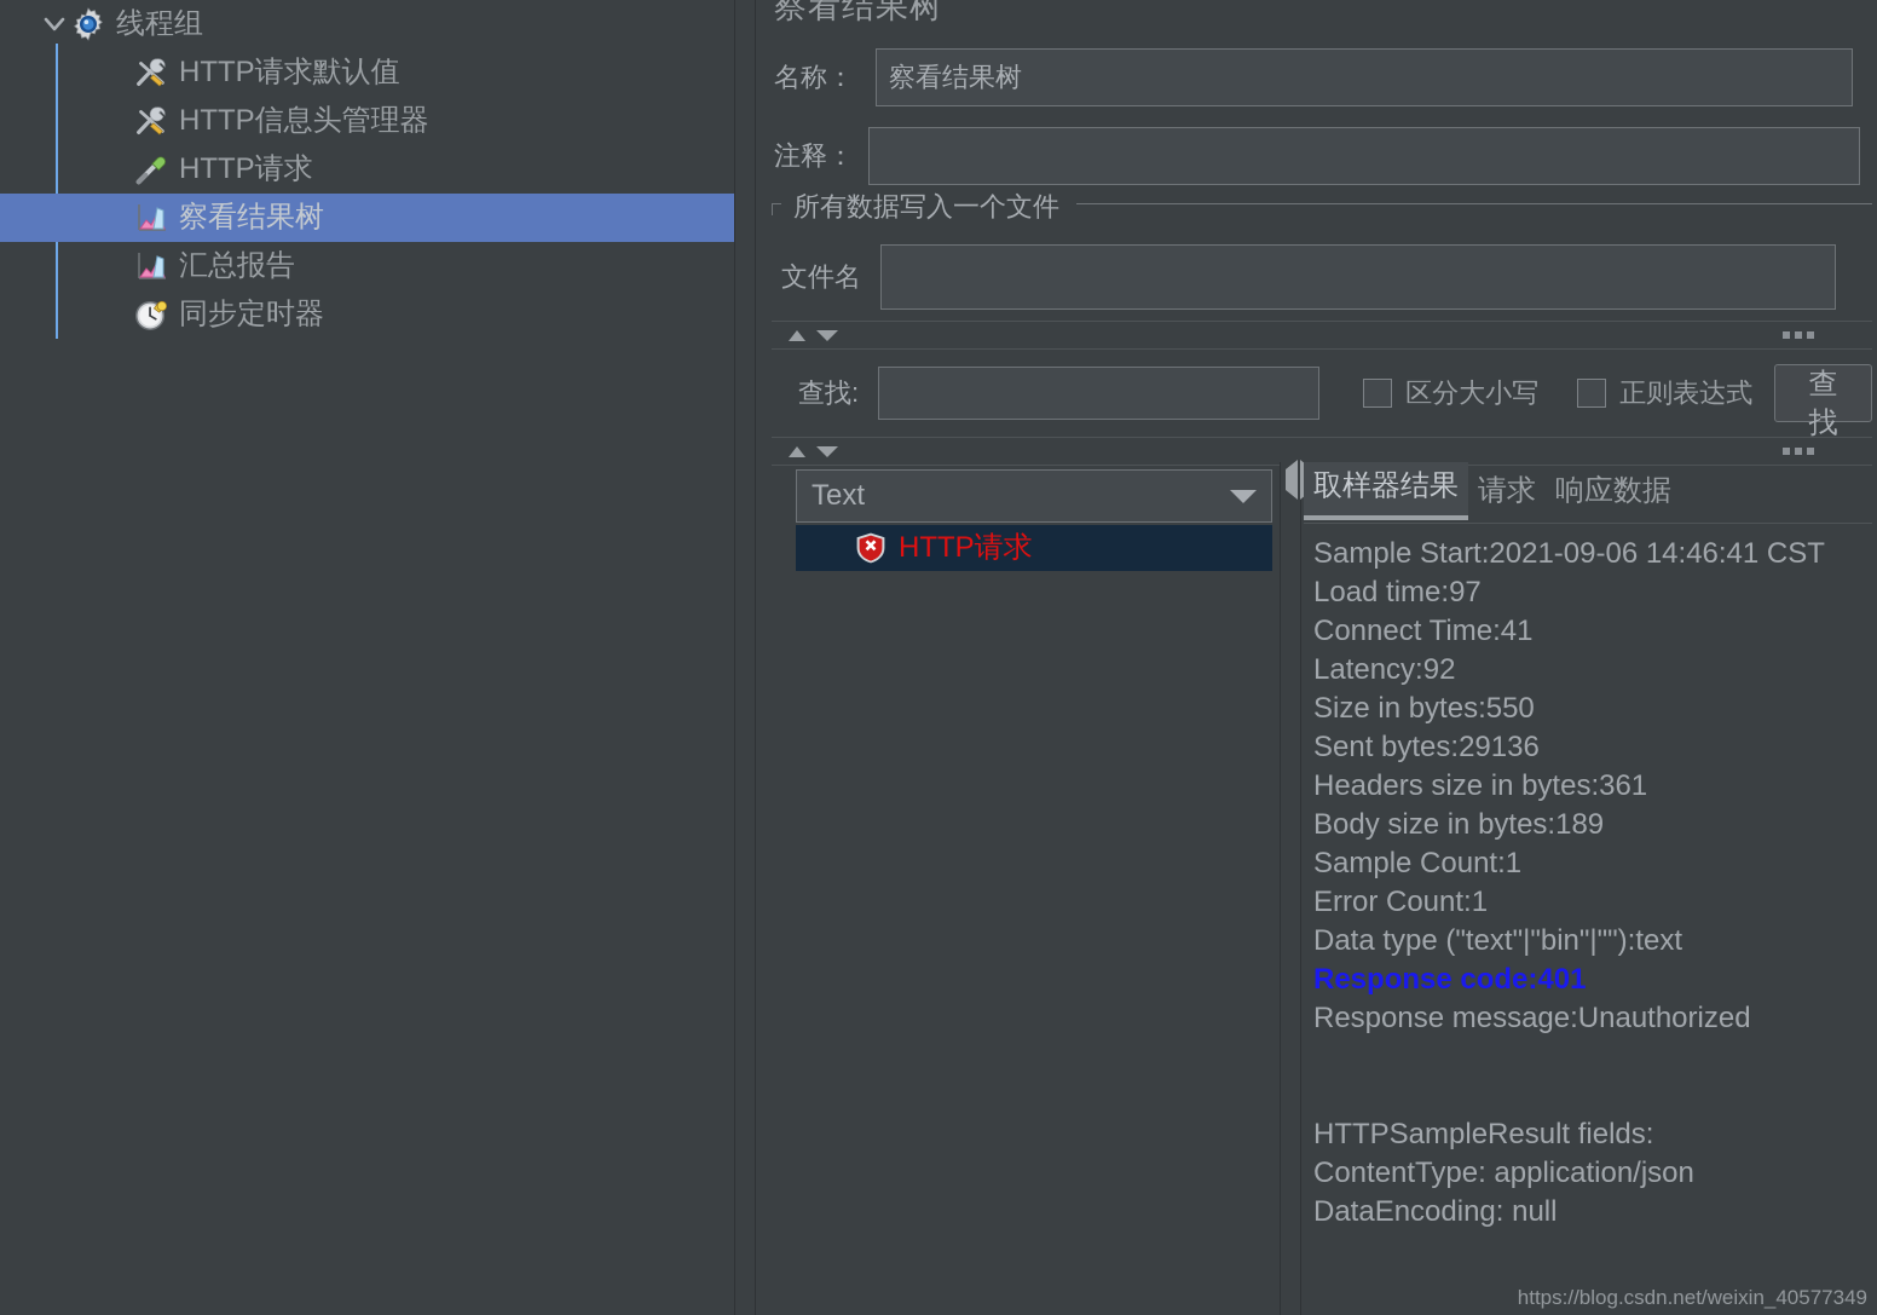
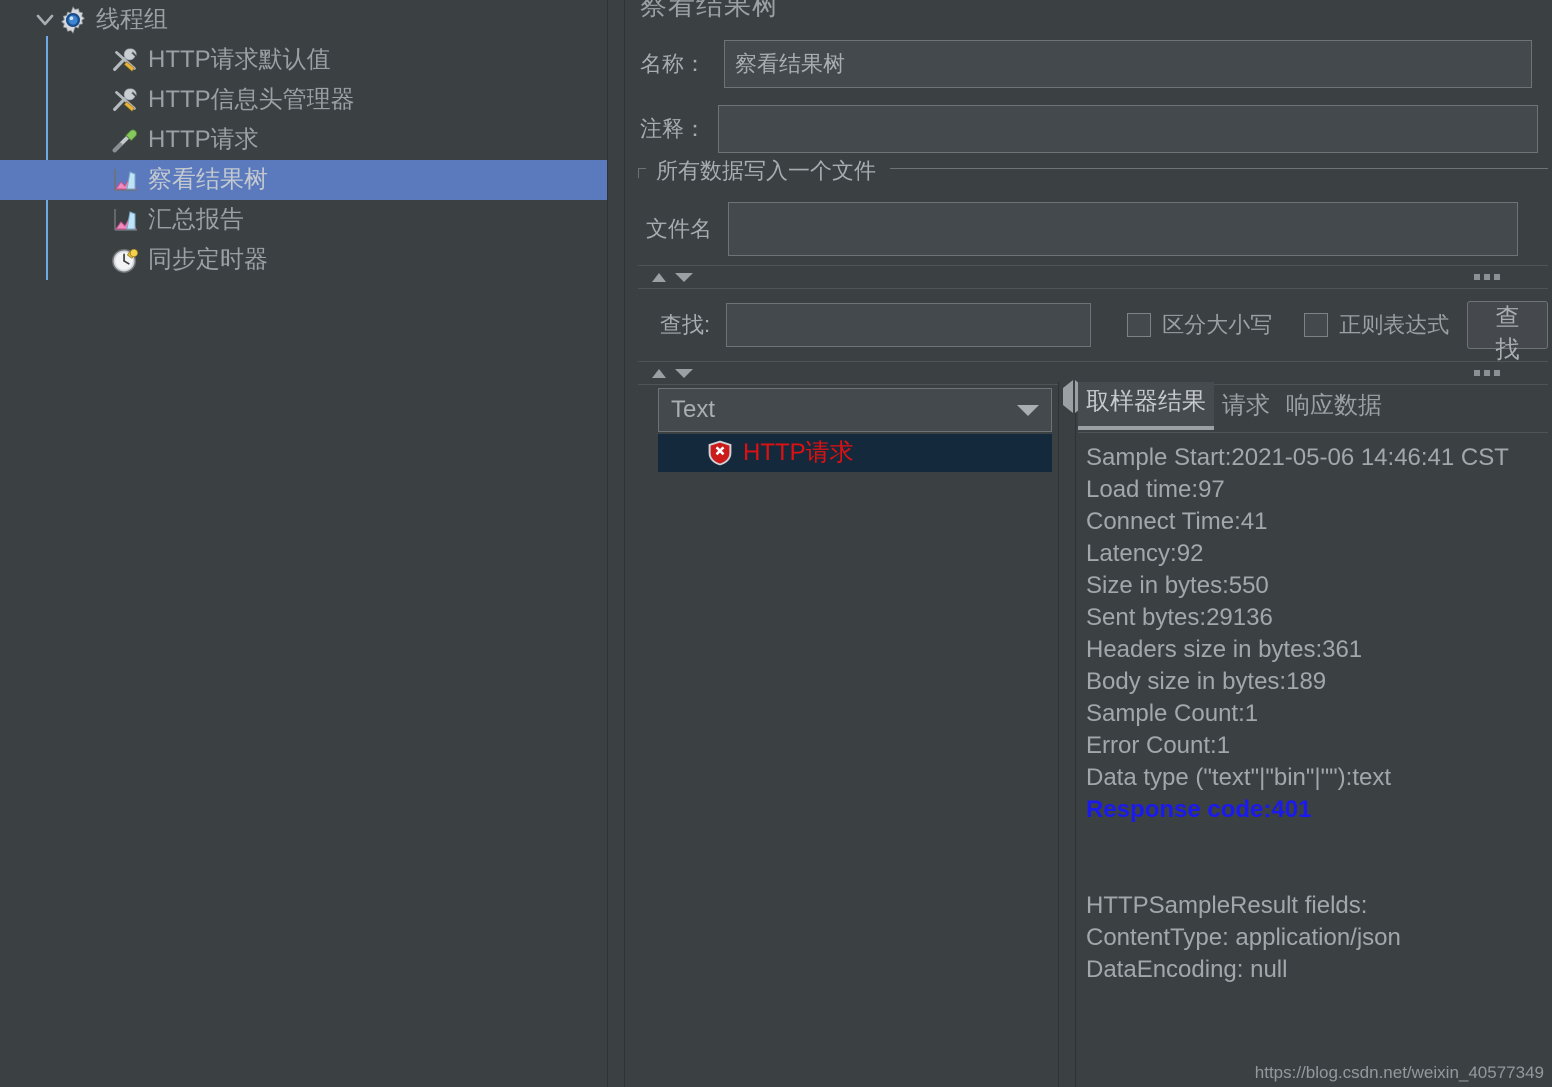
  线程组
  HTTP请求默认值
  HTTP信息头管理器
  HTTP请求
  察看结果树
  汇总报告
  同步定时器
  察看结果树
  名称：
  察看结果树
  注释：
  所有数据写入一个文件
  文件名
  查找:
  区分大小写
  正则表达式
  查找
  Text
  HTTP请求
  取样器结果
  请求
  响应数据
- Sample Start:2021-09-06 14:46:41 CST
+ Sample Start:2021-05-06 14:46:41 CST
  Load time:97
  Connect Time:41
  Latency:92
  Size in bytes:550
  Sent bytes:29136
  Headers size in bytes:361
  Body size in bytes:189
  Sample Count:1
  Error Count:1
  Data type ("text"|"bin"|""):text
  Response code:401
- Response message:Unauthorized
  HTTPSampleResult fields:
  ContentType: application/json
  DataEncoding: null
  https://blog.csdn.net/weixin_40577349
